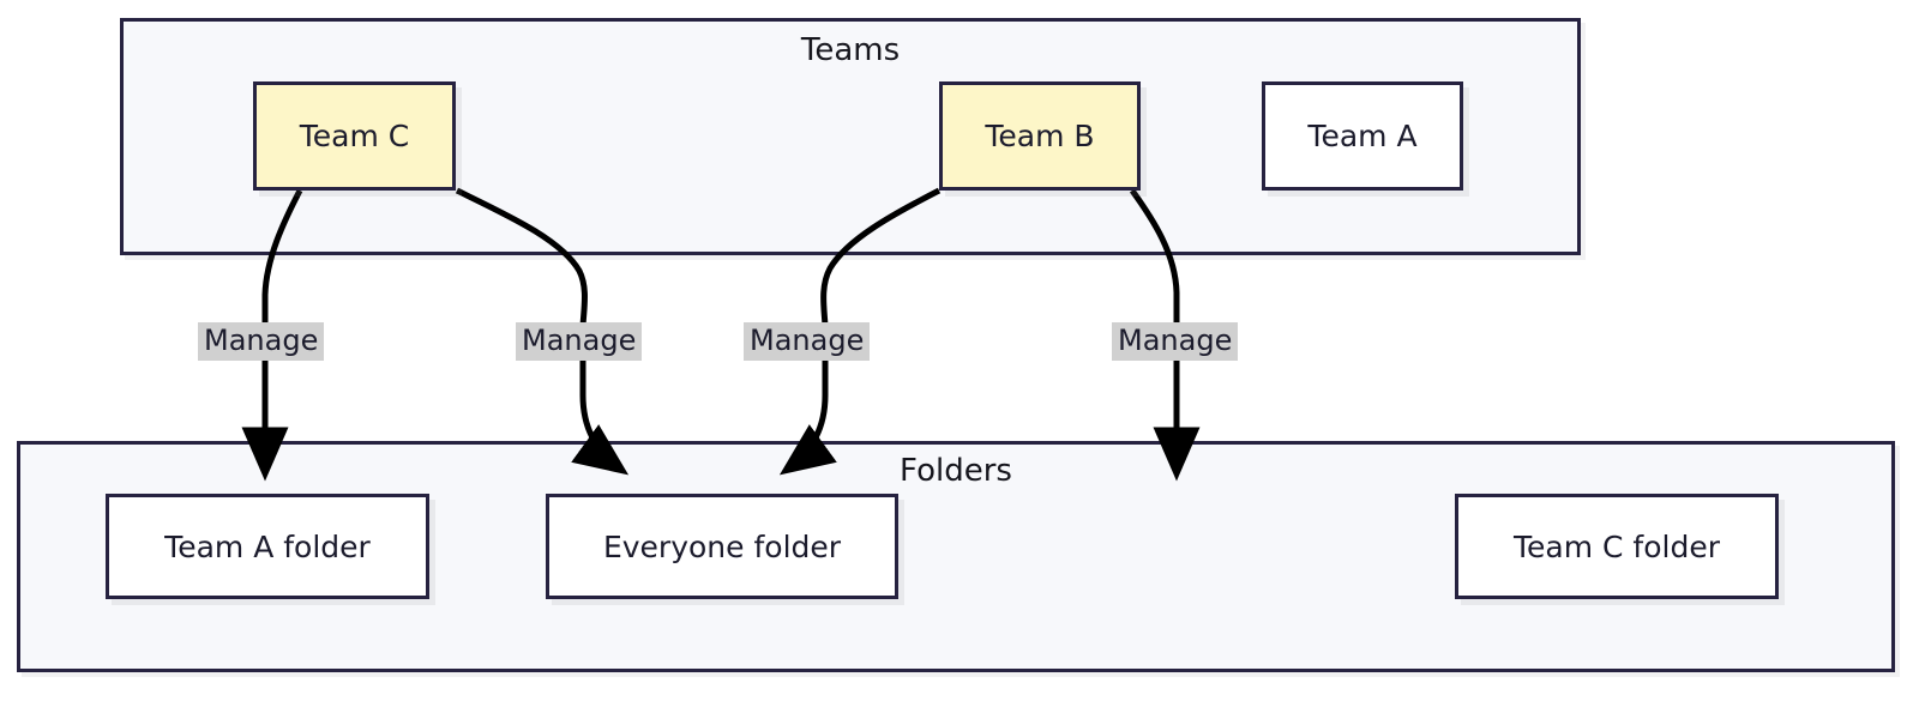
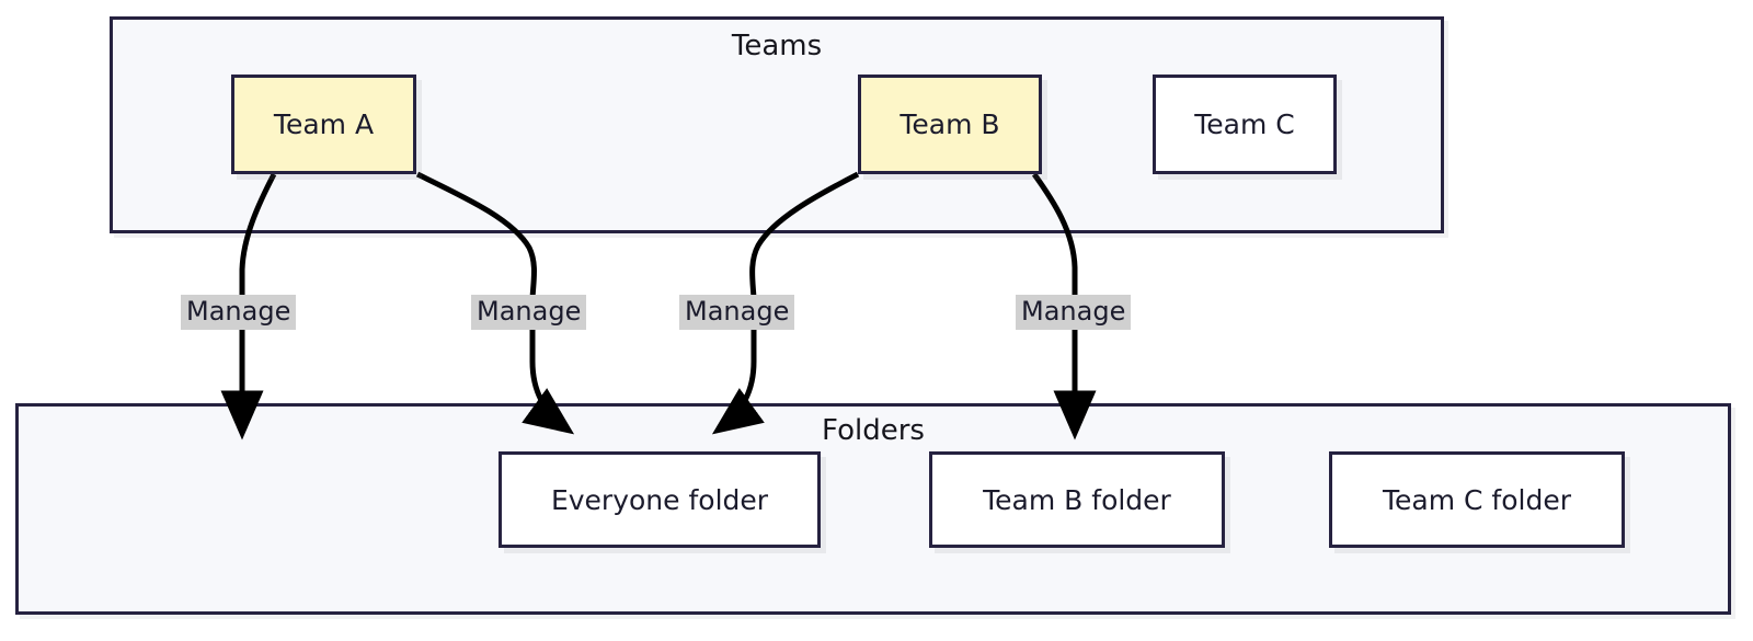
  Teams
  Folders
- Team C
+ Team A
  Team B
- Team A
+ Team C
- Team A folder
  Everyone folder
+ Team B folder
  Team C folder
  Manage
  Manage
  Manage
  Manage
